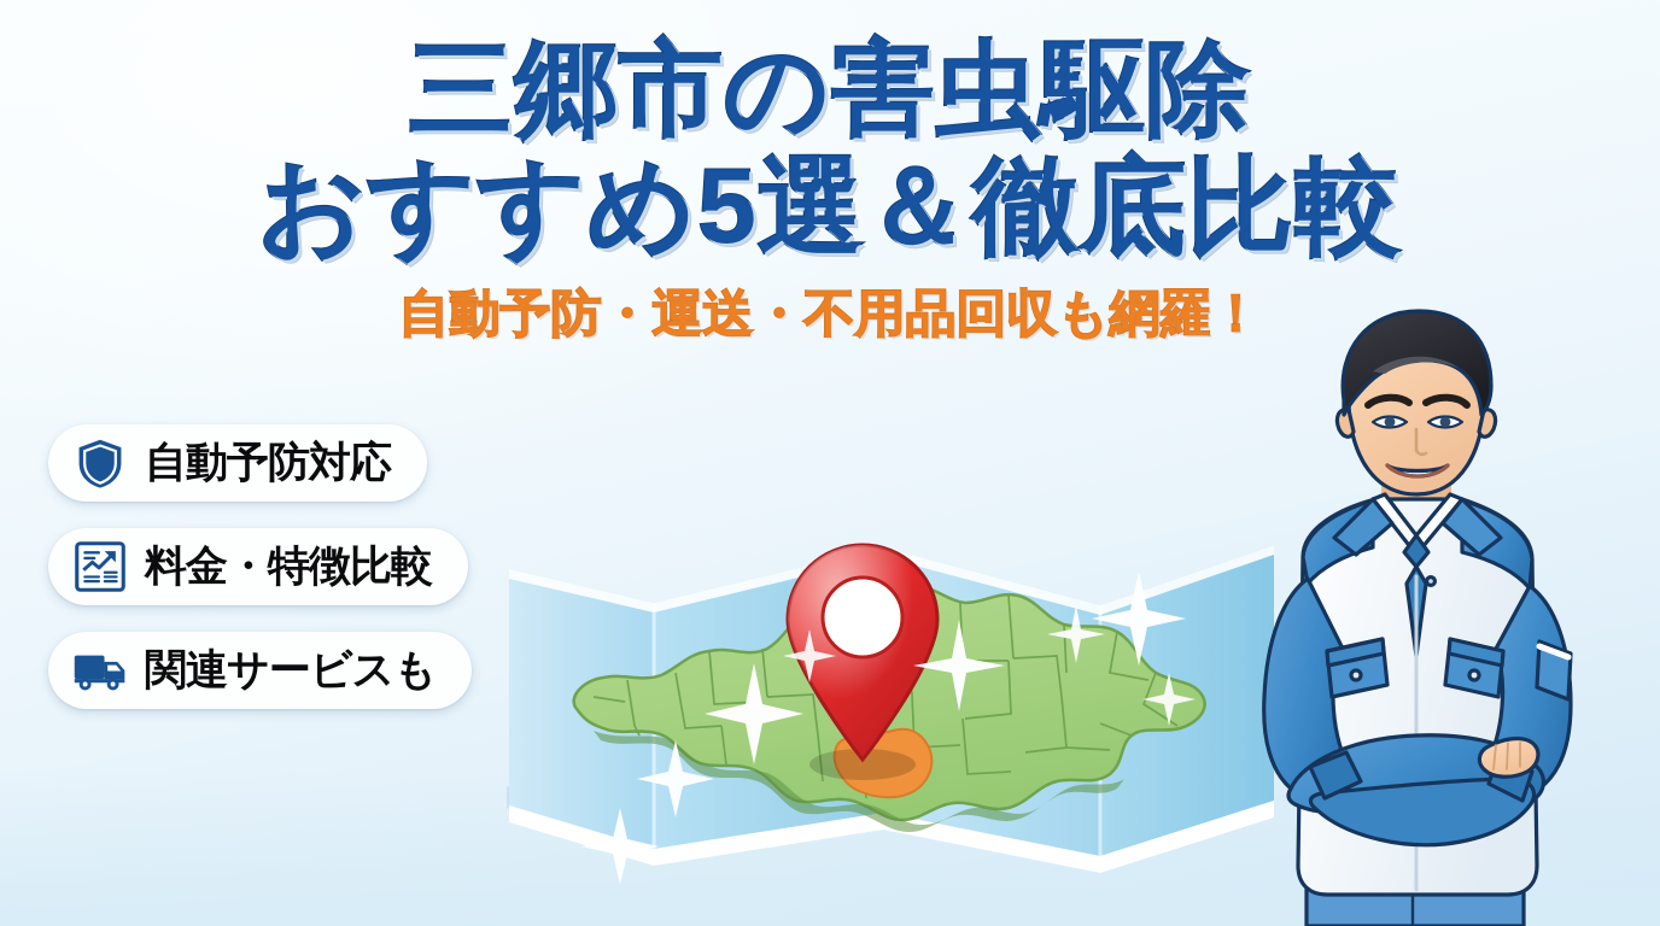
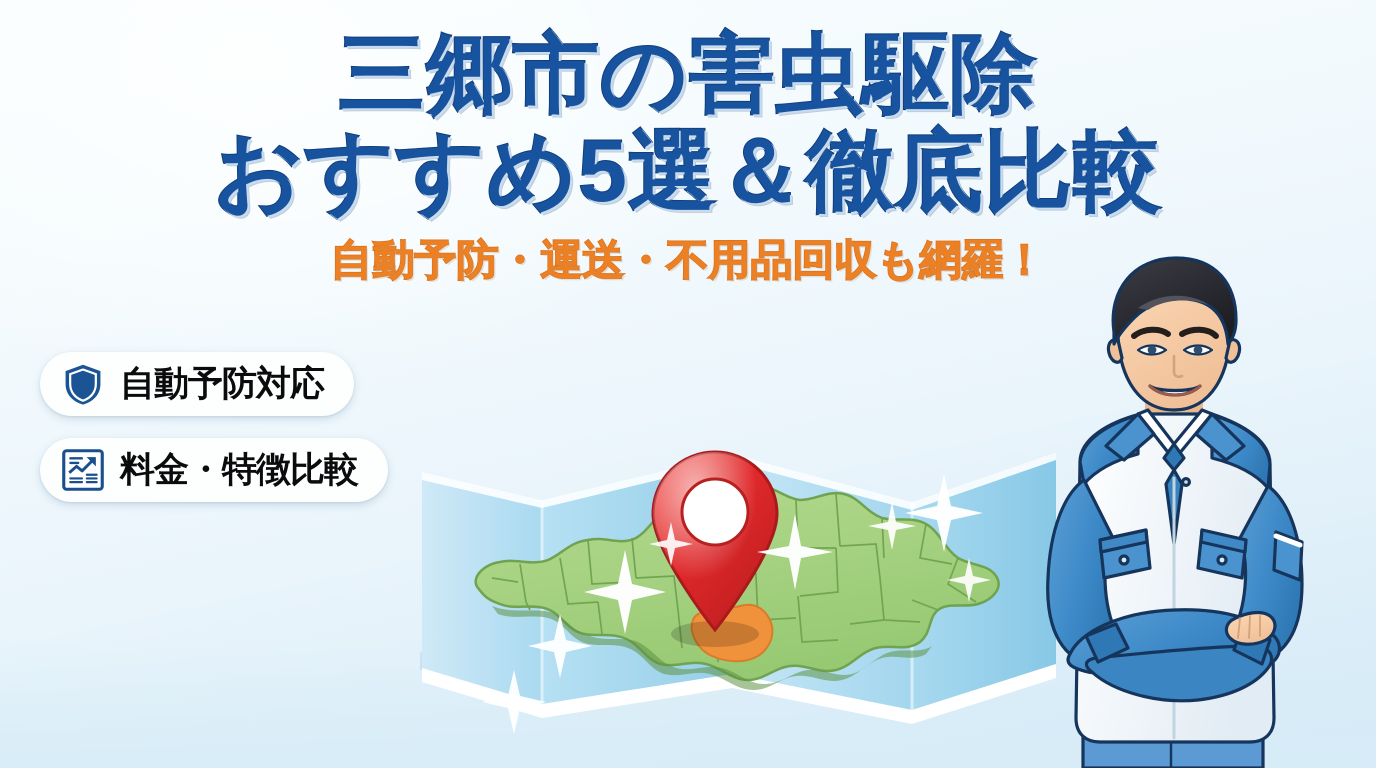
  三郷市の害虫駆除
  おすすめ5選＆徹底比較
  自動予防・運送・不用品回収も網羅！
  自動予防対応
  料金・特徴比較
- 関連サービスも
